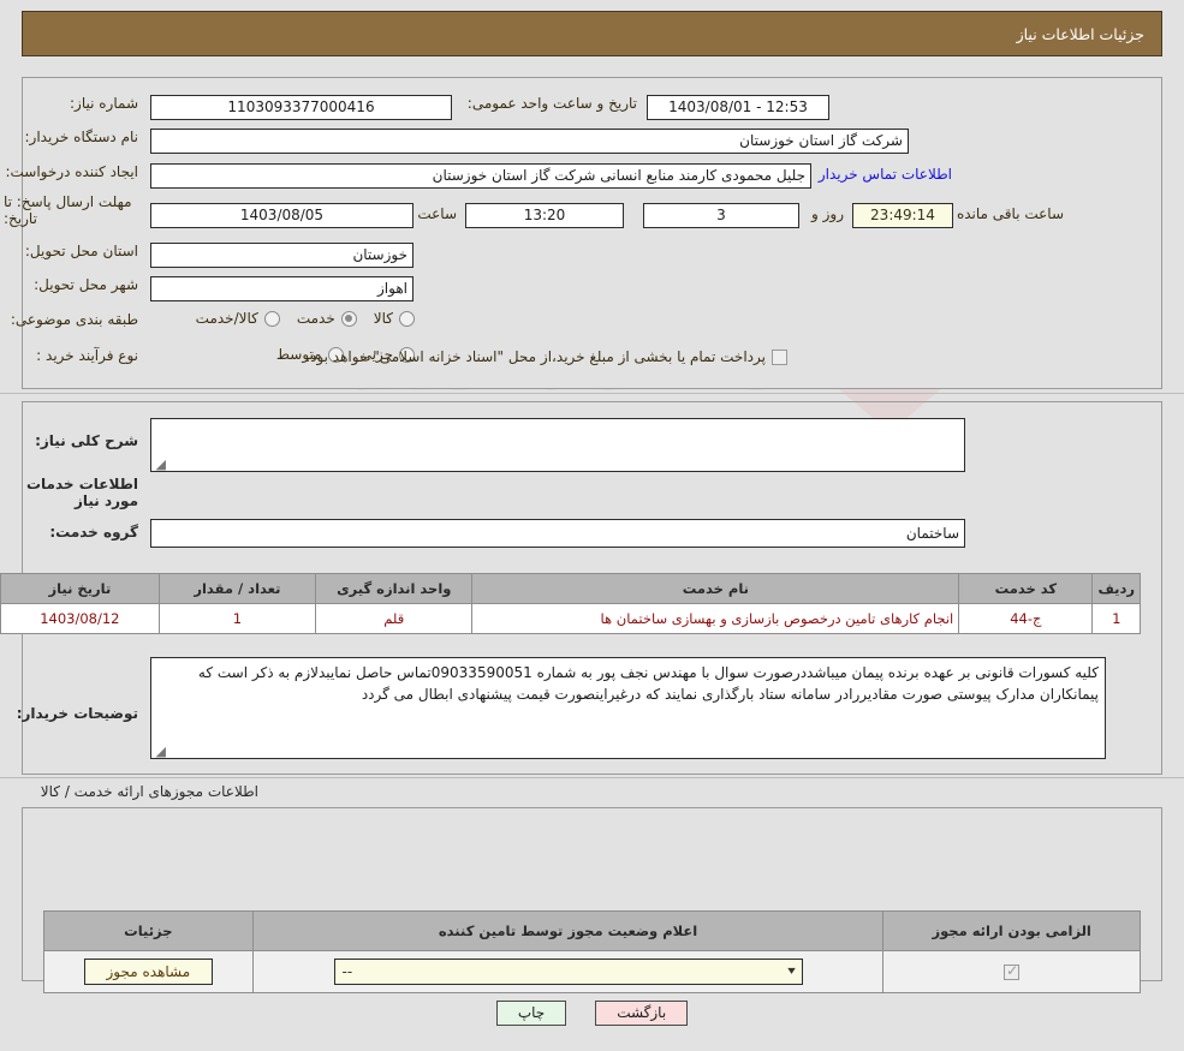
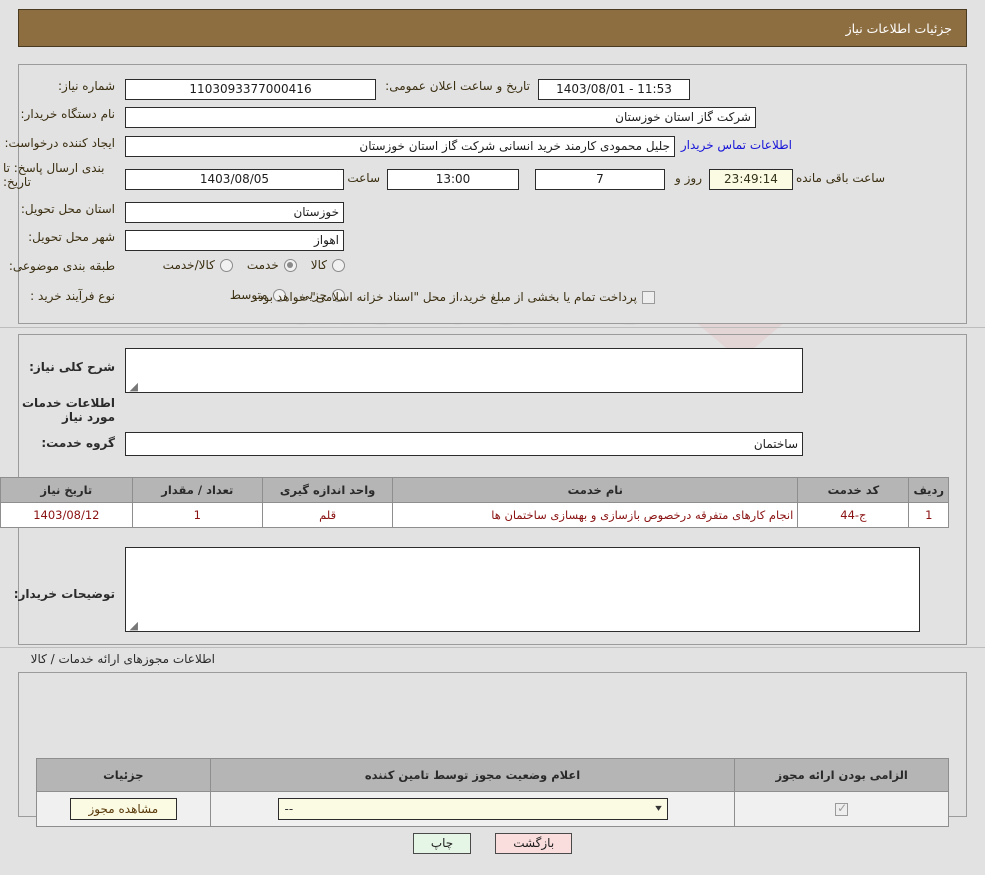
  جزئیات اطلاعات نیاز
  شماره نیاز:
  1103093377000416
- تاریخ و ساعت واحد عمومی:
+ تاریخ و ساعت اعلان عمومی:
- 1403/08/01 - 12:53
+ 1403/08/01 - 11:53
  نام دستگاه خریدار:
  شرکت گاز استان خوزستان
  ایجاد کننده درخواست:
- جلیل محمودی کارمند منابع انسانی شرکت گاز استان خوزستان
+ جلیل محمودی کارمند خرید انسانی شرکت گاز استان خوزستان
  اطلاعات تماس خریدار
- مهلت ارسال پاسخ: تا تاریخ:
+ بندی ارسال پاسخ: تا تاریخ:
  1403/08/05
  ساعت
- 13:20
+ 13:00
- 3
+ 7
  روز و
  23:49:14
  ساعت باقی مانده
  استان محل تحویل:
  خوزستان
  شهر محل تحویل:
  اهواز
  طبقه بندی موضوعی:
  کالا
  خدمت
  کالا/خدمت
  نوع فرآیند خرید :
  جزیی
  متوسط
  پرداخت تمام یا بخشی از مبلغ خرید،از محل "اسناد خزانه اسلامی" خواهد بود.
  شرح کلی نیاز:
  ◢
  اطلاعات خدمات مورد نیاز
  گروه خدمت:
  ساختمان
  ردیف	کد خدمت	نام خدمت	واحد اندازه گیری	تعداد / مقدار	تاریخ نیاز
- 1	ج-44	انجام کارهای تامین درخصوص بازسازی و بهسازی ساختمان ها	قلم	1	1403/08/12
+ 1	ج-44	انجام کارهای متفرقه درخصوص بازسازی و بهسازی ساختمان ها	قلم	1	1403/08/12
  توضیحات خریدار:
- کلیه کسورات قانونی بر عهده برنده پیمان میباشددرصورت سوال با مهندس نجف پور به شماره 09033590051تماس حاصل نمایبدلازم به ذکر است که پیمانکاران مدارک پیوستی صورت مقادیررادر سامانه ستاد بارگذاری نمایند که درغیراینصورت قیمت پیشنهادی ابطال می گردد
  ◢
- اطلاعات مجوزهای ارائه خدمت / کالا
+ اطلاعات مجوزهای ارائه خدمات / کالا
  الزامی بودن ارائه مجوز	اعلام وضعیت مجوز توسط تامین کننده	جزئیات
  	▾ --	مشاهده مجوز
  بازگشت
  چاپ
